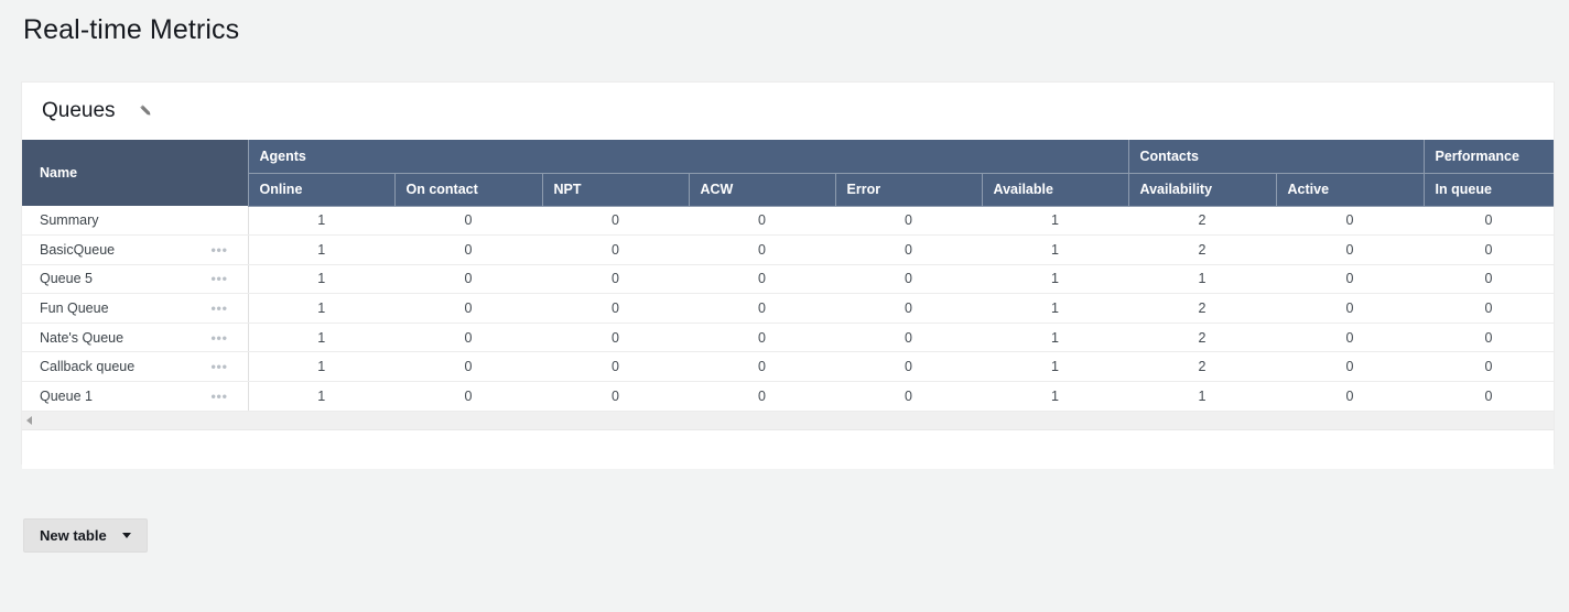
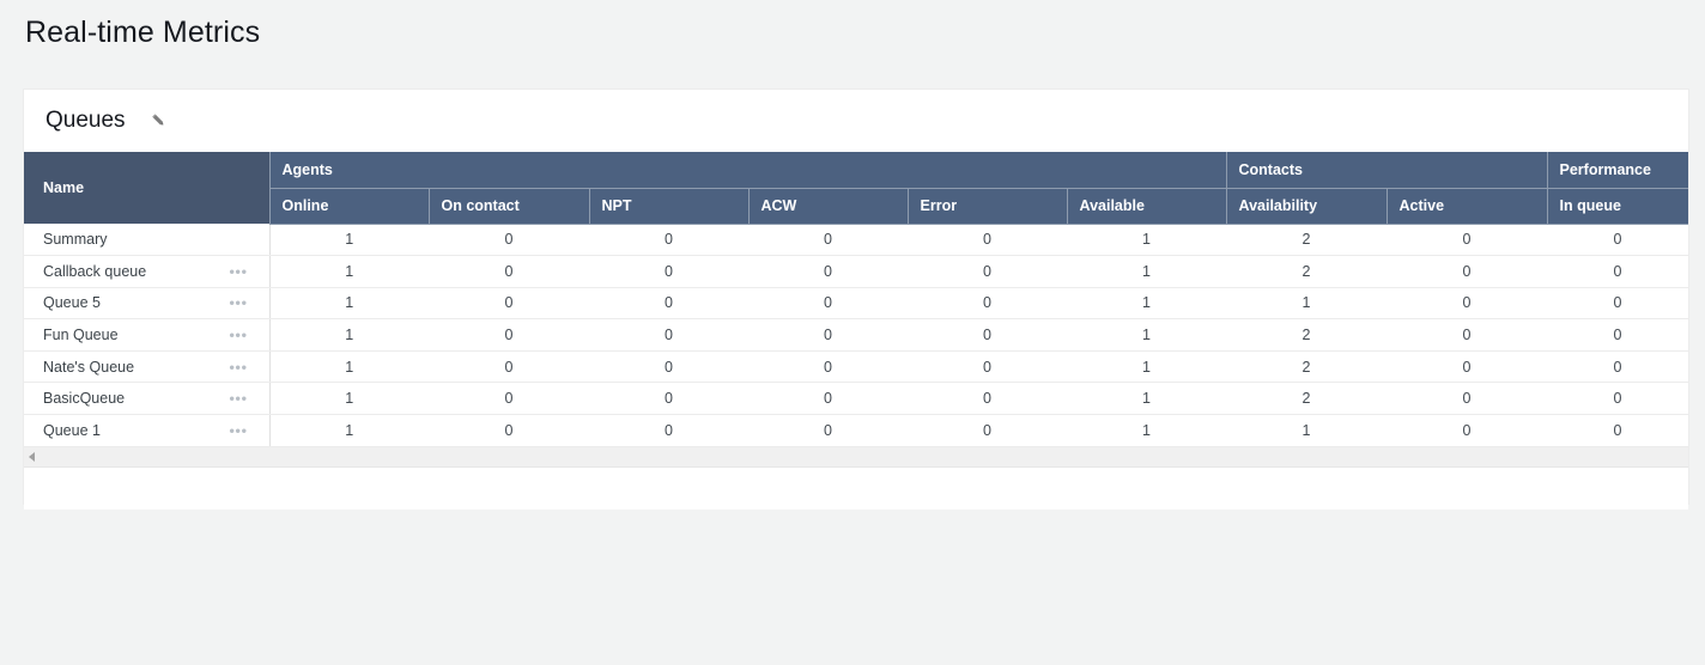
  Real-time Metrics
  Queues
  Name	Agents	Contacts	Performance
  Online	On contact	NPT	ACW	Error	Available	Availability	Active	In queue
  Summary	1	0	0	0	0	1	2	0	0
- BasicQueue •••	1	0	0	0	0	1	2	0	0
+ Callback queue •••	1	0	0	0	0	1	2	0	0
  Queue 5 •••	1	0	0	0	0	1	1	0	0
  Fun Queue •••	1	0	0	0	0	1	2	0	0
  Nate's Queue •••	1	0	0	0	0	1	2	0	0
- Callback queue •••	1	0	0	0	0	1	2	0	0
+ BasicQueue •••	1	0	0	0	0	1	2	0	0
  Queue 1 •••	1	0	0	0	0	1	1	0	0
- New table
